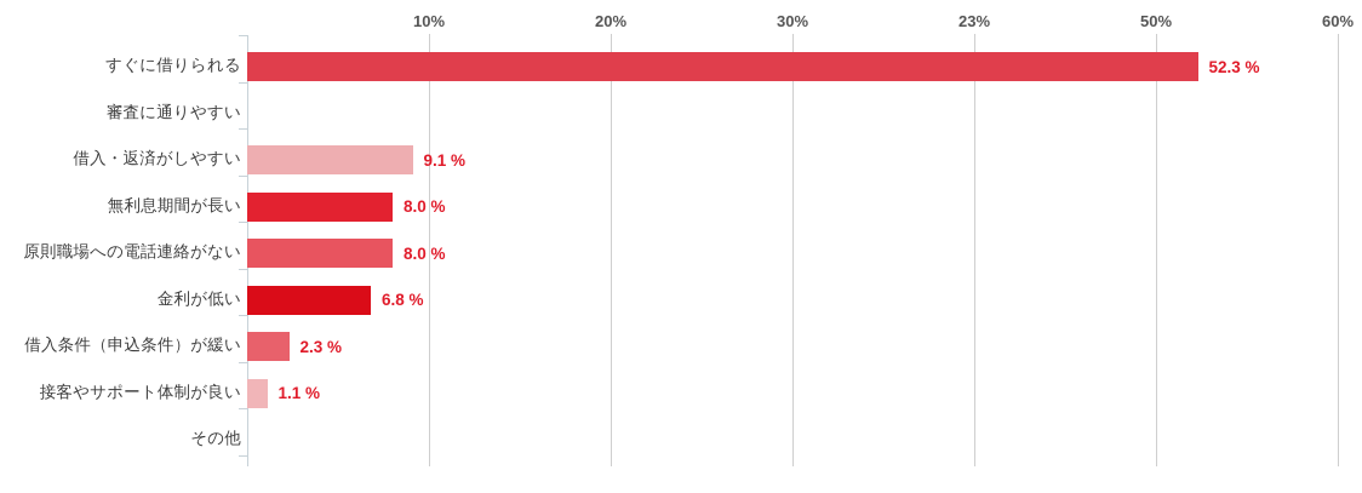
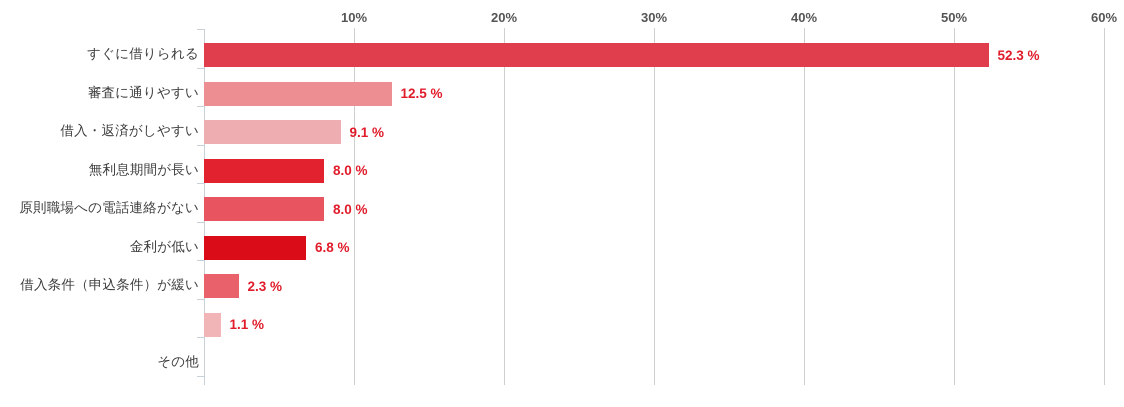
  10%
  20%
  30%
- 23%
+ 40%
  50%
  60%
  すぐに借りられる
  52.3 %
  審査に通りやすい
+ 12.5 %
  借入・返済がしやすい
  9.1 %
  無利息期間が長い
  8.0 %
  原則職場への電話連絡がない
  8.0 %
  金利が低い
  6.8 %
  借入条件（申込条件）が緩い
  2.3 %
- 接客やサポート体制が良い
  1.1 %
  その他
